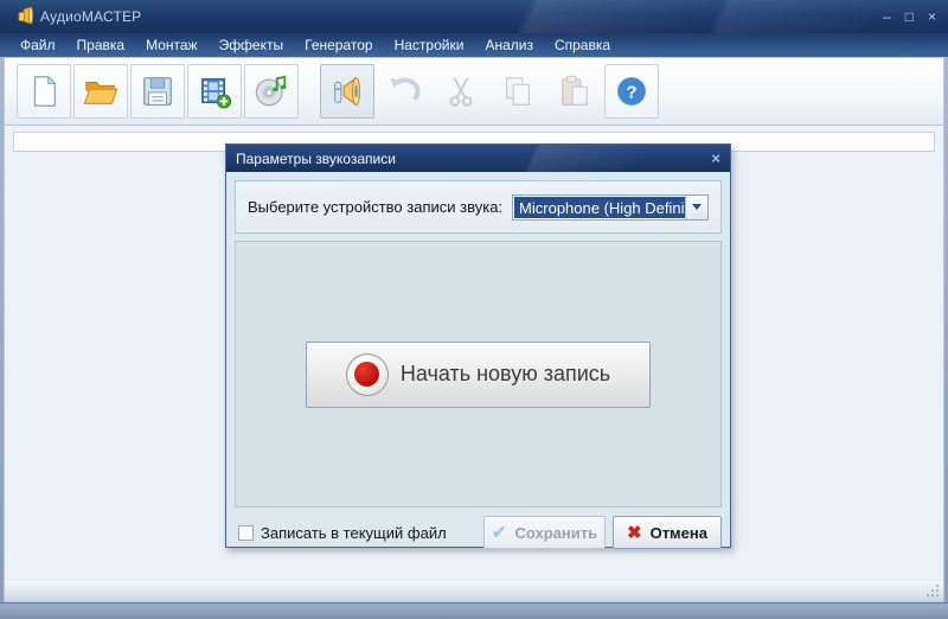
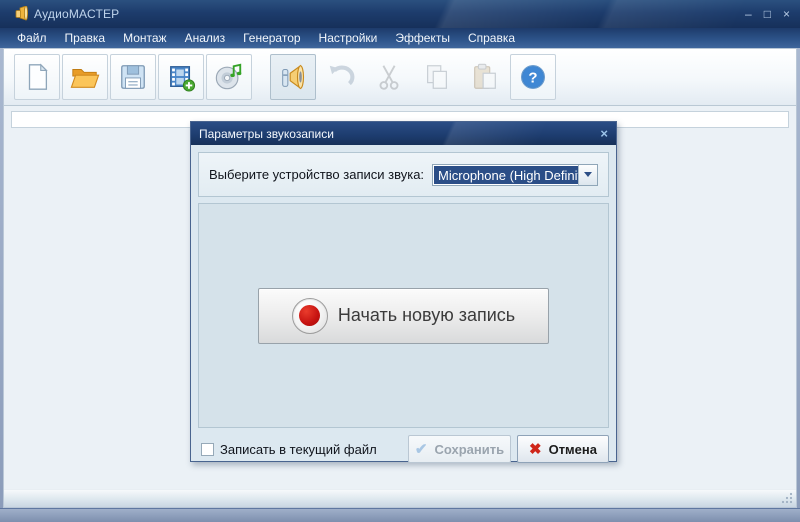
  АудиоМАСТЕР
  –
  □
  ×
  Файл
  Правка
  Монтаж
- Эффекты
+ Анализ
  Генератор
  Настройки
- Анализ
+ Эффекты
  Справка
  ?
  Параметры звукозаписи
  ×
  Выберите устройство записи звука:
  Microphone (High Defini
  Начать новую запись
  Записать в текущий файл
  ✔
  Сохранить
  ✖
  Отмена
